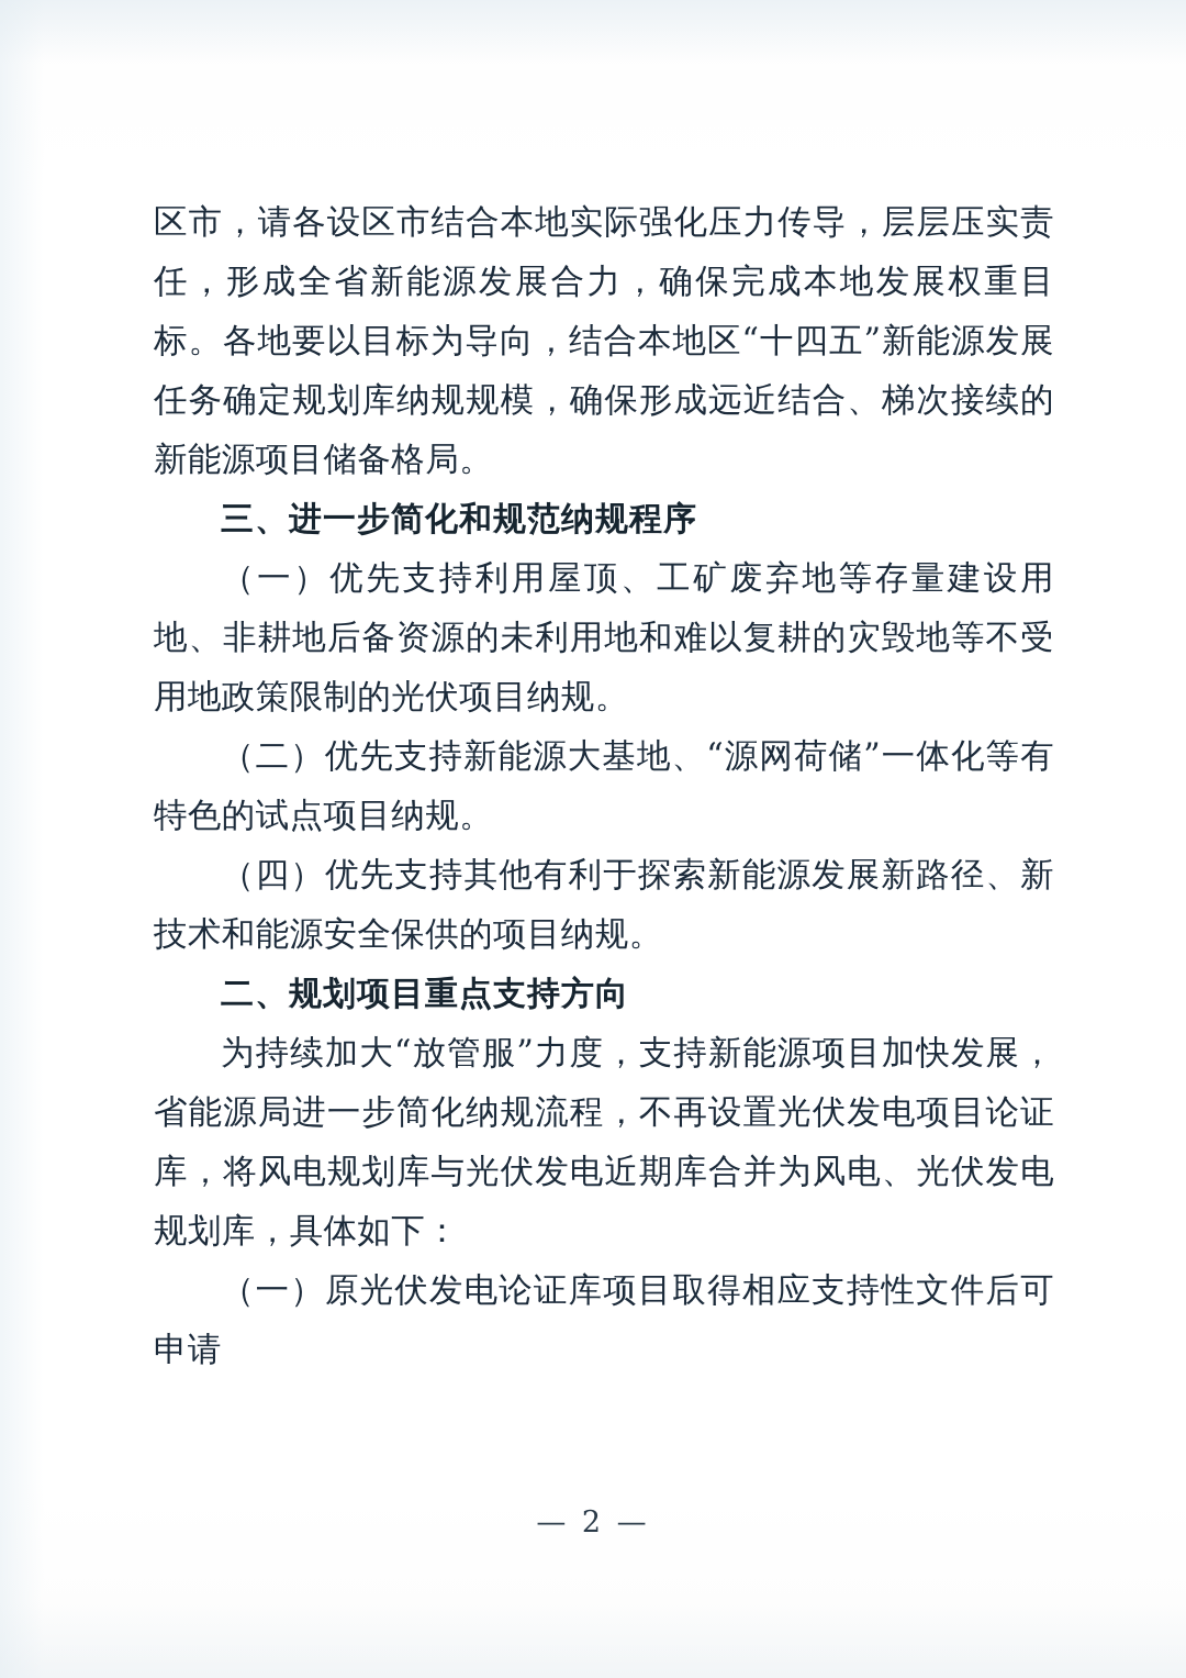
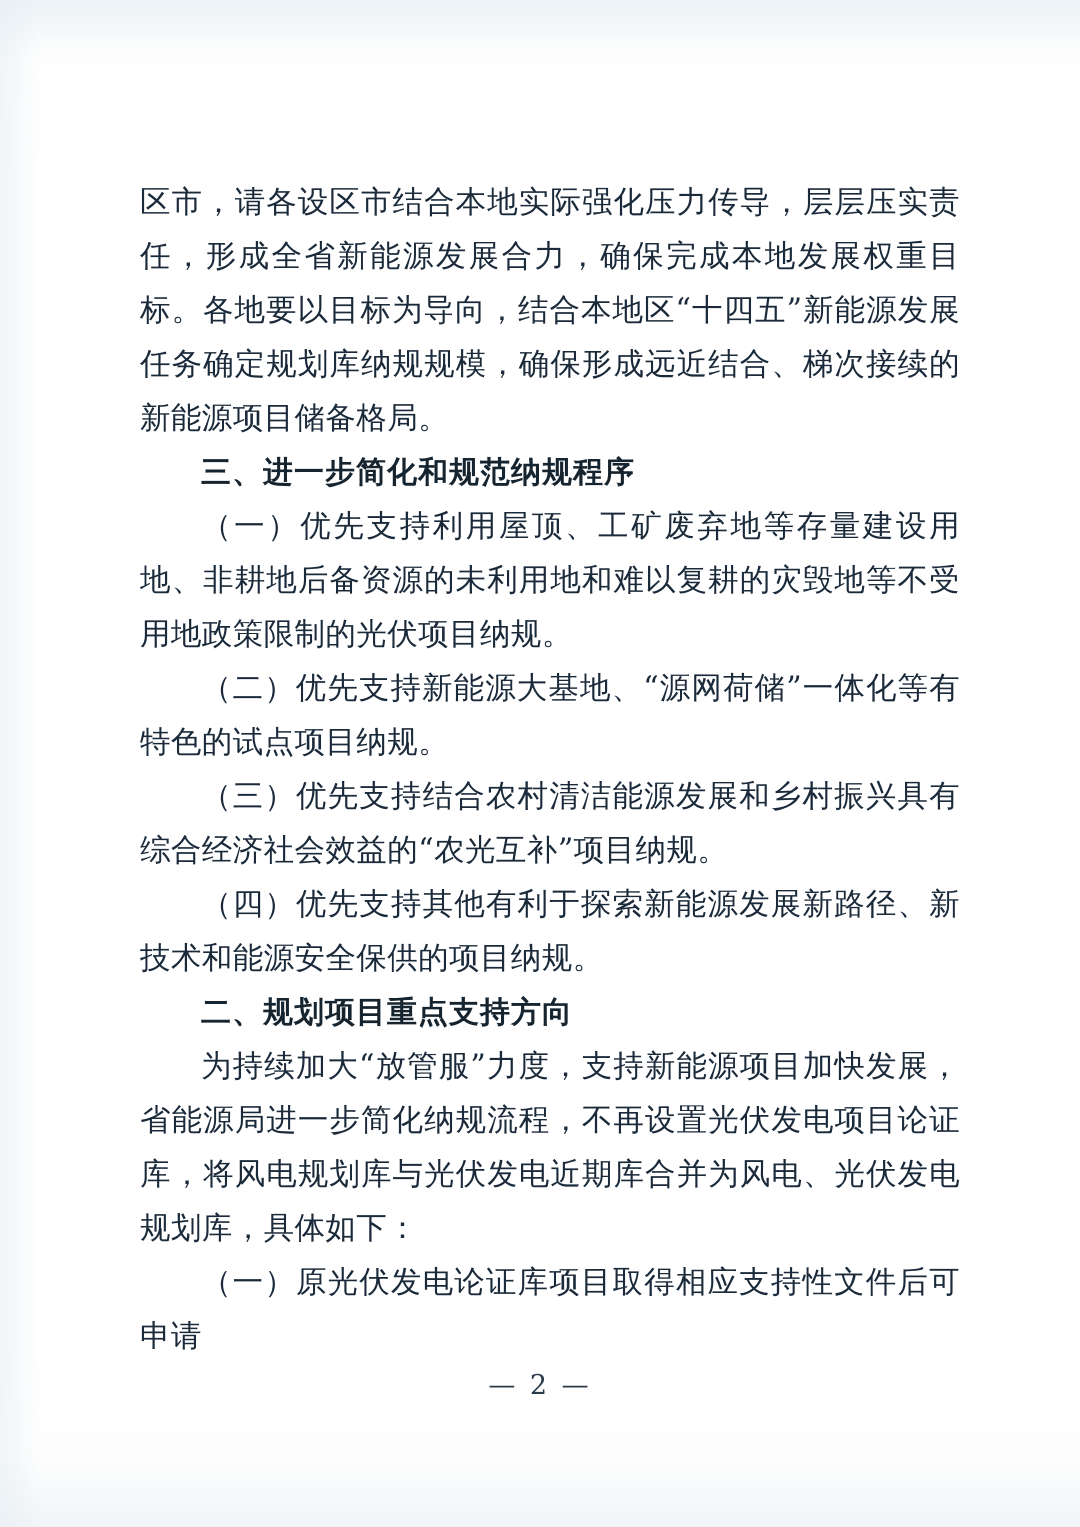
  区市，请各设区市结合本地实际强化压力传导，层层压实责任，形成全省新能源发展合力，确保完成本地发展权重目标。各地要以目标为导向，结合本地区“十四五”新能源发展任务确定规划库纳规规模，确保形成远近结合、梯次接续的新能源项目储备格局。
  三、进一步简化和规范纳规程序
  （一）优先支持利用屋顶、工矿废弃地等存量建设用地、非耕地后备资源的未利用地和难以复耕的灾毁地等不受用地政策限制的光伏项目纳规。
  （二）优先支持新能源大基地、“源网荷储”一体化等有特色的试点项目纳规。
+ （三）优先支持结合农村清洁能源发展和乡村振兴具有综合经济社会效益的“农光互补”项目纳规。
  （四）优先支持其他有利于探索新能源发展新路径、新技术和能源安全保供的项目纳规。
  二、规划项目重点支持方向
  为持续加大“放管服”力度，支持新能源项目加快发展，省能源局进一步简化纳规流程，不再设置光伏发电项目论证库，将风电规划库与光伏发电近期库合并为风电、光伏发电规划库，具体如下：
  （一）原光伏发电论证库项目取得相应支持性文件后可申请
  — 2 —
